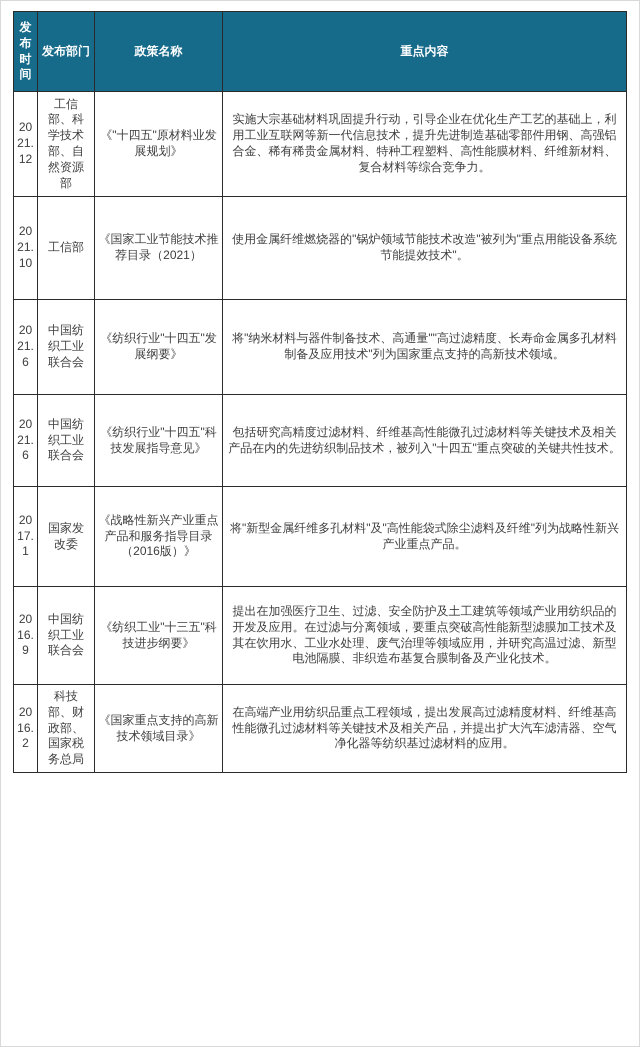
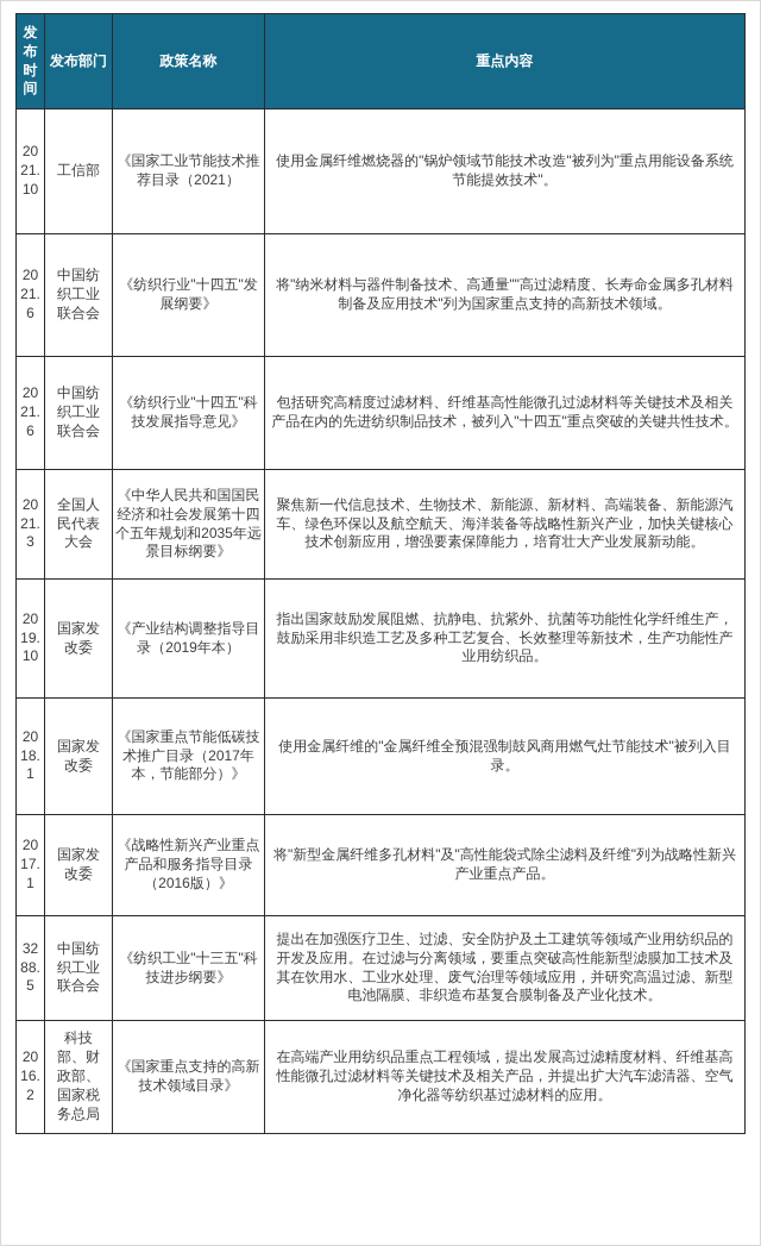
  发布时间	发布部门	政策名称	重点内容
- 2021.12	工信部、科学技术部、自然资源部	《"十四五"原材料业发展规划》	实施大宗基础材料巩固提升行动，引导企业在优化生产工艺的基础上，利用工业互联网等新一代信息技术，提升先进制造基础零部件用钢、高强铝合金、稀有稀贵金属材料、特种工程塑料、高性能膜材料、纤维新材料、复合材料等综合竞争力。
  2021.10	工信部	《国家工业节能技术推荐目录（2021）	使用金属纤维燃烧器的"锅炉领域节能技术改造"被列为"重点用能设备系统节能提效技术"。
  2021.6	中国纺织工业联合会	《纺织行业"十四五"发展纲要》	将"纳米材料与器件制备技术、高通量""高过滤精度、长寿命金属多孔材料制备及应用技术"列为国家重点支持的高新技术领域。
  2021.6	中国纺织工业联合会	《纺织行业"十四五"科技发展指导意见》	包括研究高精度过滤材料、纤维基高性能微孔过滤材料等关键技术及相关产品在内的先进纺织制品技术，被列入"十四五"重点突破的关键共性技术。
+ 2021.3	全国人民代表大会	《中华人民共和国国民经济和社会发展第十四个五年规划和2035年远景目标纲要》	聚焦新一代信息技术、生物技术、新能源、新材料、高端装备、新能源汽车、绿色环保以及航空航天、海洋装备等战略性新兴产业，加快关键核心技术创新应用，增强要素保障能力，培育壮大产业发展新动能。
+ 2019.10	国家发改委	《产业结构调整指导目录（2019年本）	指出国家鼓励发展阻燃、抗静电、抗紫外、抗菌等功能性化学纤维生产，鼓励采用非织造工艺及多种工艺复合、长效整理等新技术，生产功能性产业用纺织品。
+ 2018.1	国家发改委	《国家重点节能低碳技术推广目录（2017年本，节能部分）》	使用金属纤维的"金属纤维全预混强制鼓风商用燃气灶节能技术"被列入目录。
  2017.1	国家发改委	《战略性新兴产业重点产品和服务指导目录（2016版）》	将"新型金属纤维多孔材料"及"高性能袋式除尘滤料及纤维"列为战略性新兴产业重点产品。
- 2016.9	中国纺织工业联合会	《纺织工业"十三五"科技进步纲要》	提出在加强医疗卫生、过滤、安全防护及土工建筑等领域产业用纺织品的开发及应用。在过滤与分离领域，要重点突破高性能新型滤膜加工技术及其在饮用水、工业水处理、废气治理等领域应用，并研究高温过滤、新型电池隔膜、非织造布基复合膜制备及产业化技术。
+ 3288.5	中国纺织工业联合会	《纺织工业"十三五"科技进步纲要》	提出在加强医疗卫生、过滤、安全防护及土工建筑等领域产业用纺织品的开发及应用。在过滤与分离领域，要重点突破高性能新型滤膜加工技术及其在饮用水、工业水处理、废气治理等领域应用，并研究高温过滤、新型电池隔膜、非织造布基复合膜制备及产业化技术。
  2016.2	科技部、财政部、国家税务总局	《国家重点支持的高新技术领域目录》	在高端产业用纺织品重点工程领域，提出发展高过滤精度材料、纤维基高性能微孔过滤材料等关键技术及相关产品，并提出扩大汽车滤清器、空气净化器等纺织基过滤材料的应用。
